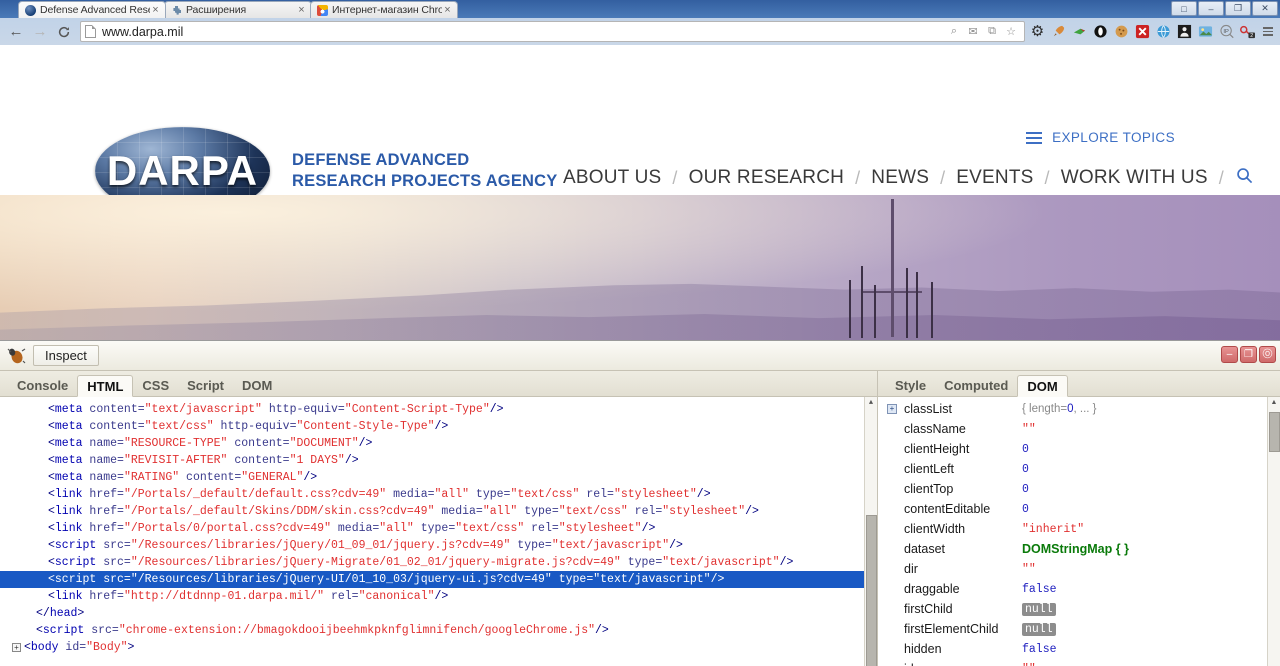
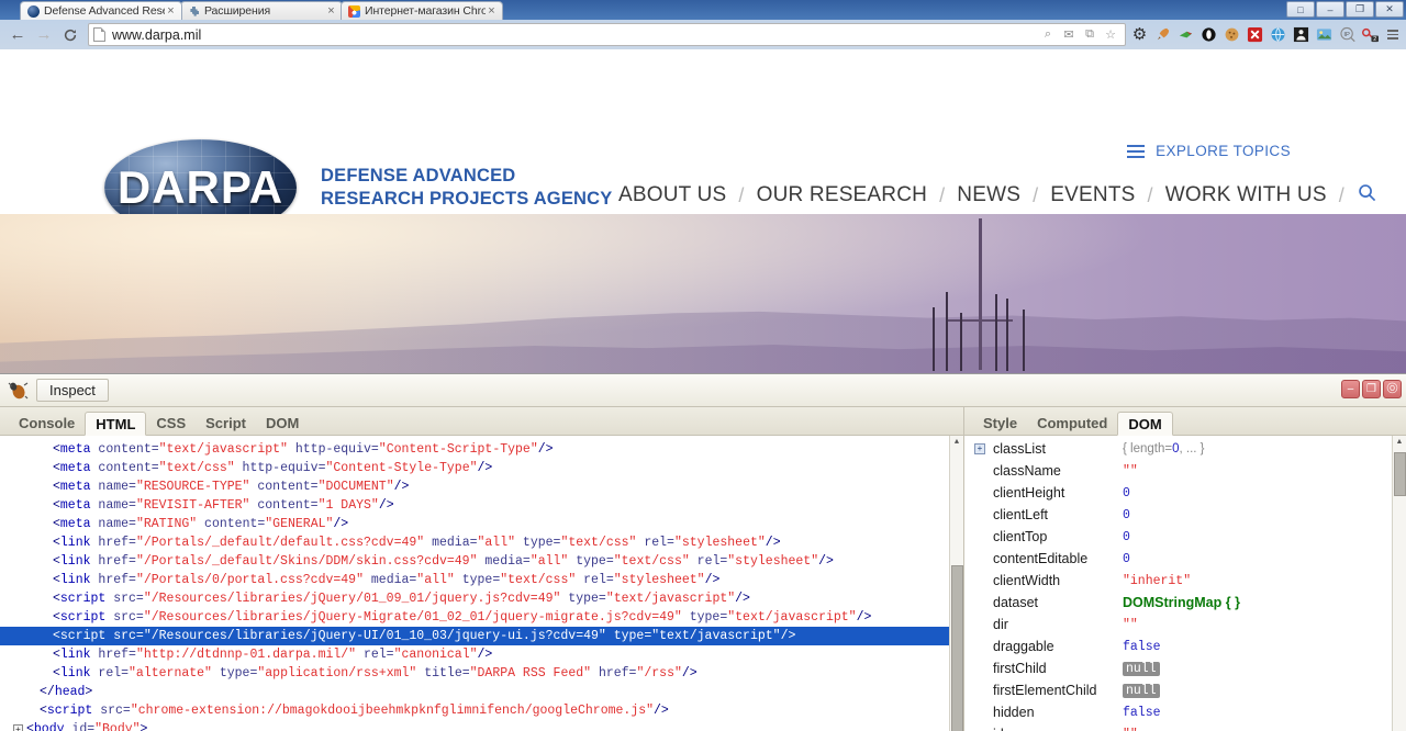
  Defense Advanced Res
  ×
  Расширения
  ×
  Интернет-магазин Chro
  ×
  □
  –
  ❐
  ✕
  ←
  →
  www.darpa.mil
  ⌕
  ✉
  ⧉
  ☆
  ⚙
  DARPA
  DEFENSE ADVANCED
  RESEARCH PROJECTS AGENCY
  EXPLORE TOPICS
  ABOUT US
  /
  OUR RESEARCH
  /
  NEWS
  /
  EVENTS
  /
  WORK WITH US
  /
  Inspect
  –
  ❐
  ⓞ
  Console
  HTML
  CSS
  Script
  DOM
  <meta content="text/javascript" http-equiv="Content-Script-Type"/>
  <meta content="text/css" http-equiv="Content-Style-Type"/>
  <meta name="RESOURCE-TYPE" content="DOCUMENT"/>
  <meta name="REVISIT-AFTER" content="1 DAYS"/>
  <meta name="RATING" content="GENERAL"/>
  <link href="/Portals/_default/default.css?cdv=49" media="all" type="text/css" rel="stylesheet"/>
  <link href="/Portals/_default/Skins/DDM/skin.css?cdv=49" media="all" type="text/css" rel="stylesheet"/>
  <link href="/Portals/0/portal.css?cdv=49" media="all" type="text/css" rel="stylesheet"/>
  <script src="/Resources/libraries/jQuery/01_09_01/jquery.js?cdv=49" type="text/javascript"/>
  <script src="/Resources/libraries/jQuery-Migrate/01_02_01/jquery-migrate.js?cdv=49" type="text/javascript"/>
  <script src="/Resources/libraries/jQuery-UI/01_10_03/jquery-ui.js?cdv=49" type="text/javascript"/>
  <link href="http://dtdnnp-01.darpa.mil/" rel="canonical"/>
+ <link rel="alternate" type="application/rss+xml" title="DARPA RSS Feed" href="/rss"/>
  </head>
  <script src="chrome-extension://bmagokdooijbeehmkpknfglimnifench/googleChrome.js"/>
  +
  <body id="Body">
  ▲
  Style
  Computed
  DOM
  +
  classList
  { length=0, ... }
  className
  ""
  clientHeight
  0
  clientLeft
  0
  clientTop
  0
  contentEditable
  0
  clientWidth
  "inherit"
  dataset
  DOMStringMap { }
  dir
  ""
  draggable
  false
  firstChild
  null
  firstElementChild
  null
  hidden
  false
